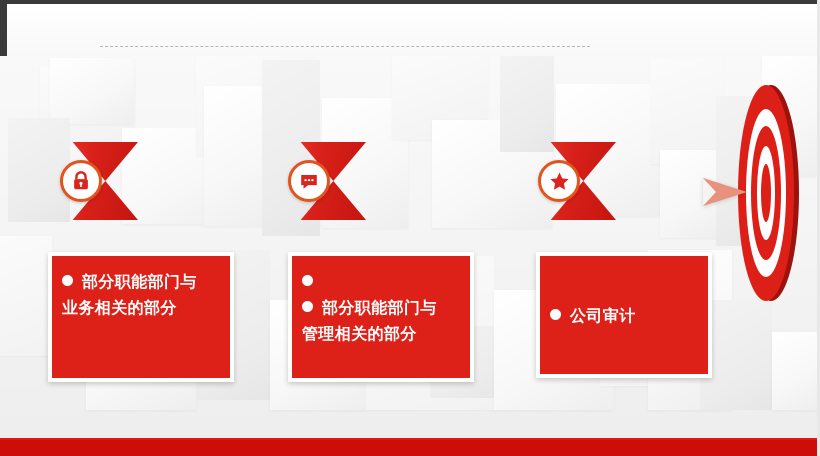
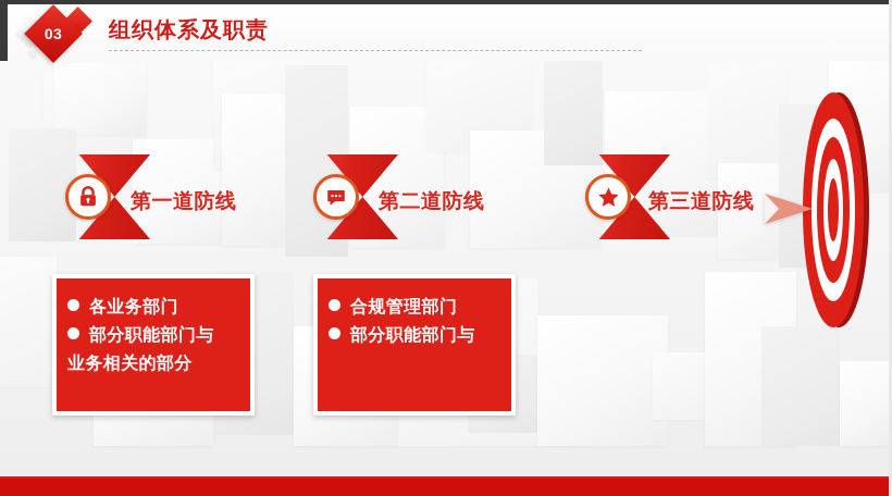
+ 03
+ 组织体系及职责
+ 第一道防线
+ 第二道防线
+ 第三道防线
+ 各业务部门
  部分职能部门与
  业务相关的部分
+ 合规管理部门
  部分职能部门与
- 管理相关的部分
- 公司审计
